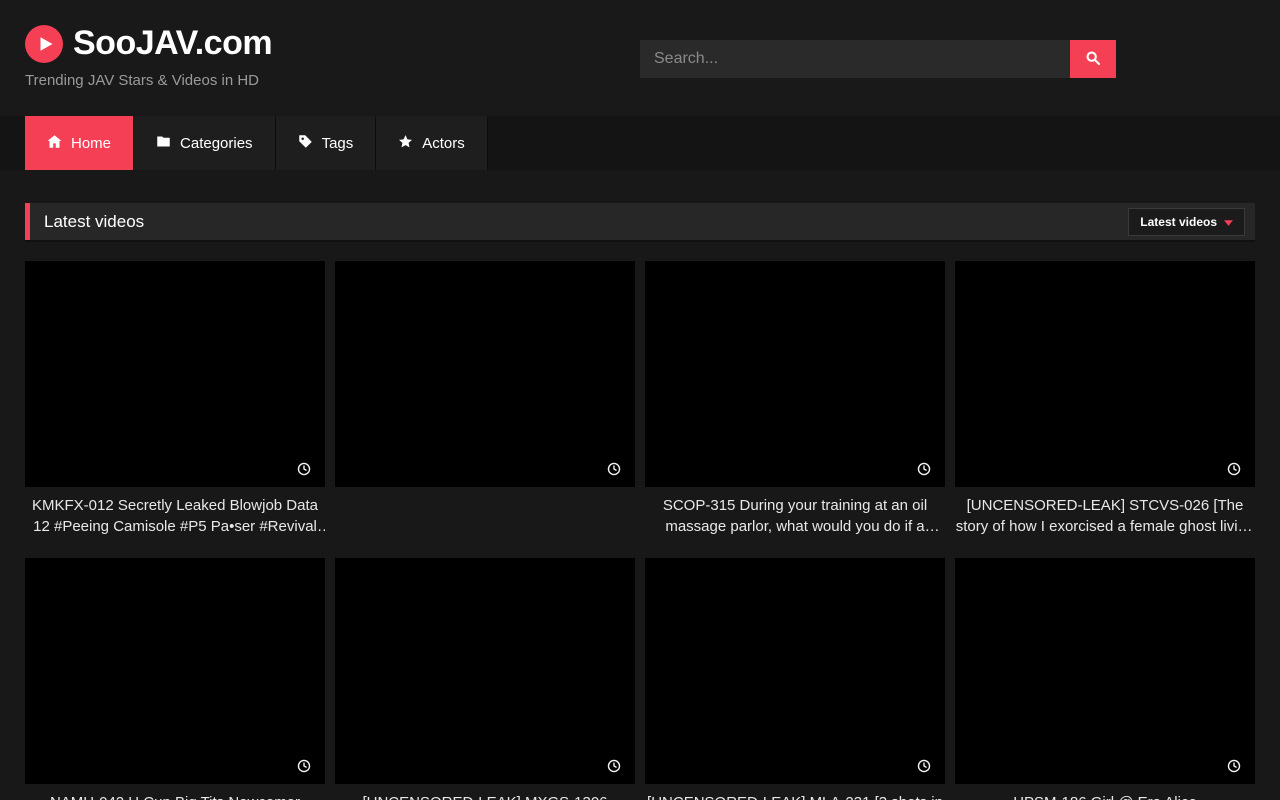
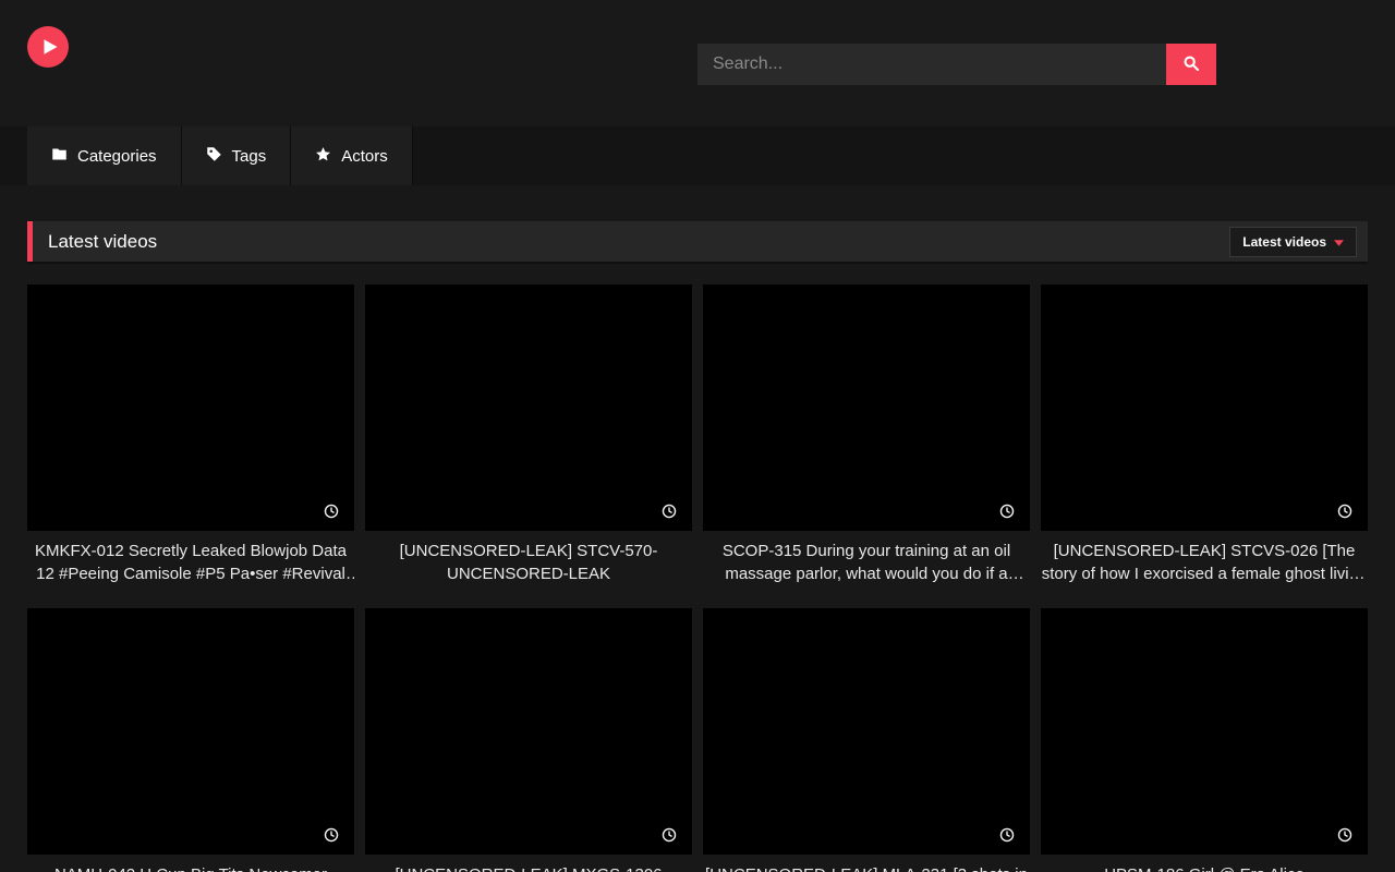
- SooJAV.com
- Trending JAV Stars & Videos in HD
  Search...
- Home
  Categories
  Tags
  Actors
  Latest videos
  Latest videos
  KMKFX-012 Secretly Leaked Blowjob Data 12 #Peeing Camisole #P5 Pa•ser #Revival
+ [UNCENSORED-LEAK] STCV-570-UNCENSORED-LEAK
  SCOP-315 During your training at an oil massage parlor, what would you do if a
  [UNCENSORED-LEAK] STCVS-026 [The story of how I exorcised a female ghost living
